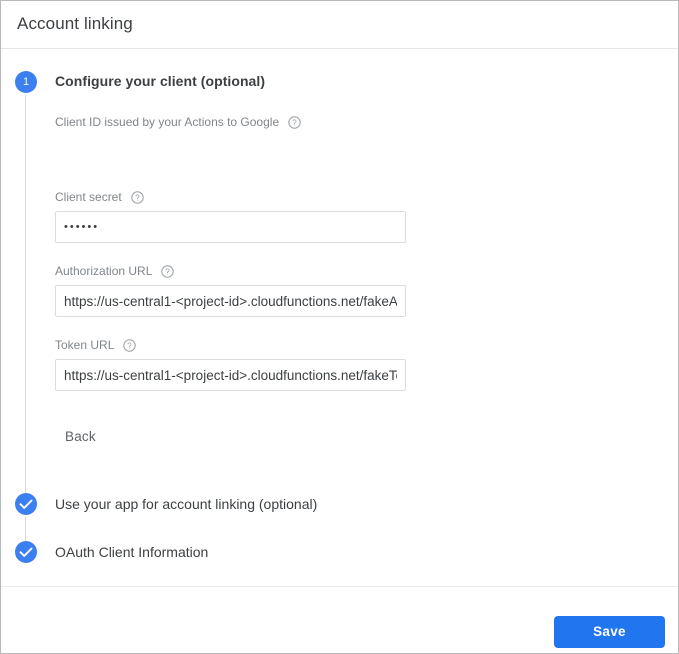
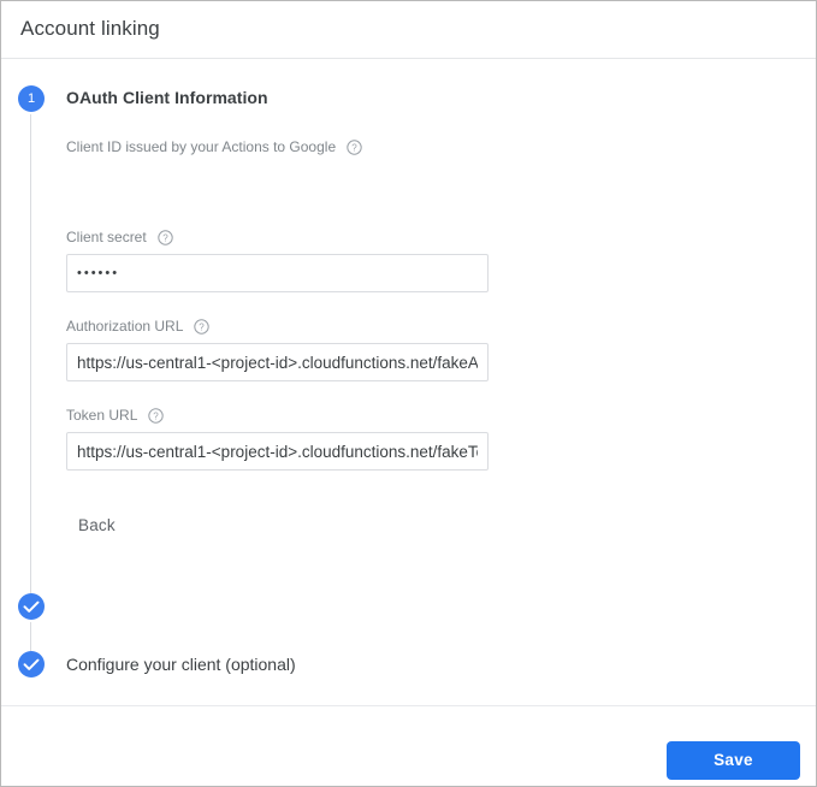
  Account linking
  1
- Configure your client (optional)
+ OAuth Client Information
  Client ID issued by your Actions to Google
  ?
  Client secret
  ?
  ••••••
  Authorization URL
  ?
  https://us-central1-<project-id>.cloudfunctions.net/fakeA
  Token URL
  ?
  https://us-central1-<project-id>.cloudfunctions.net/fakeT
  Back
- Use your app for account linking (optional)
- OAuth Client Information
+ Configure your client (optional)
  Save
